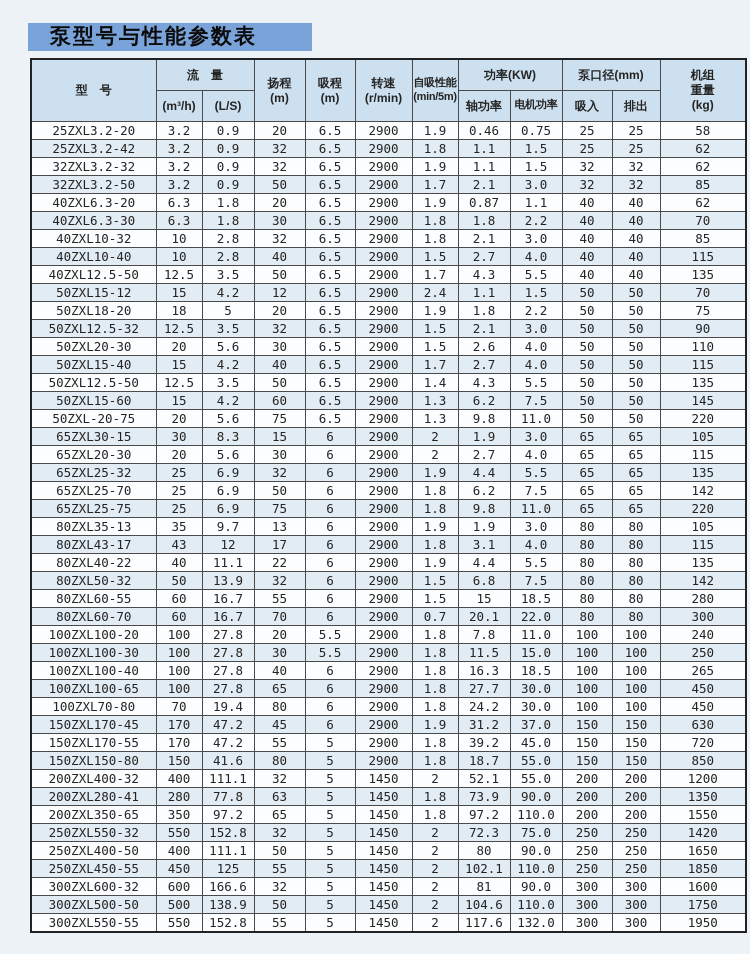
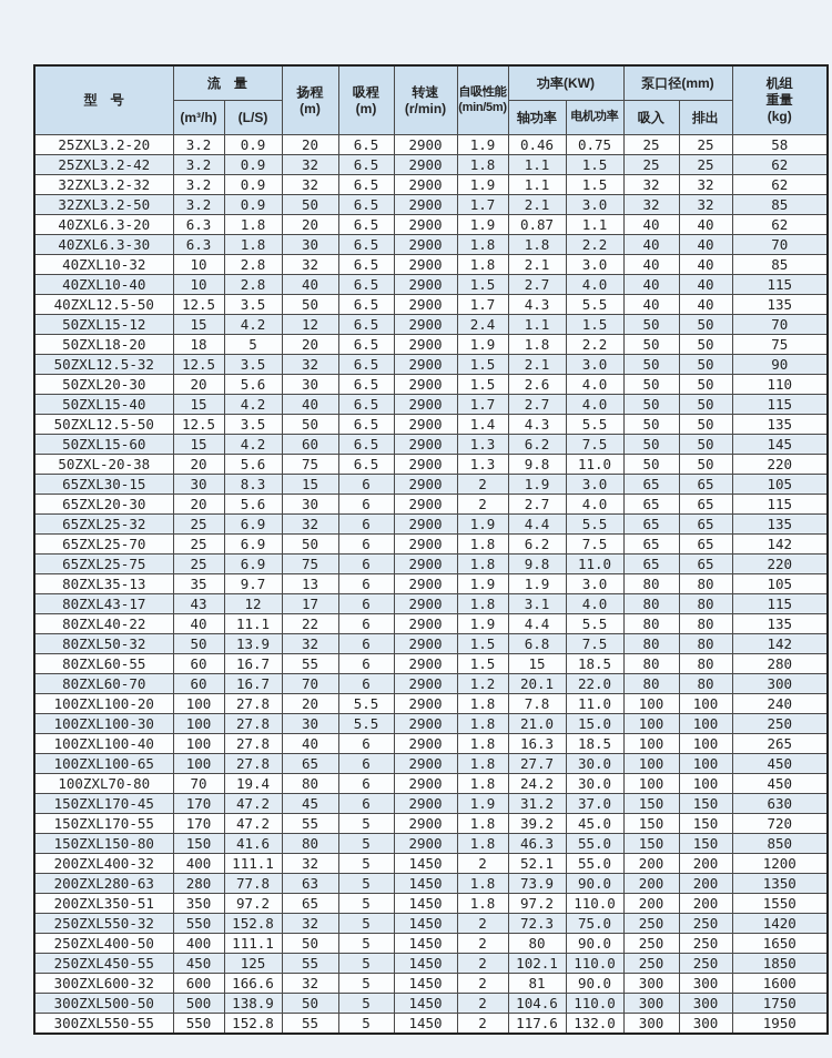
- 泵型号与性能参数表
  型 号	流 量	扬程 (m)	吸程 (m)	转速 (r/min)	自吸性能 (min/5m)	功率(KW)	泵口径(mm)	机组 重量 (kg)
  (m³/h)	(L/S)	轴功率	电机功率	吸入	排出
  25ZXL3.2-20	3.2	0.9	20	6.5	2900	1.9	0.46	0.75	25	25	58
  25ZXL3.2-42	3.2	0.9	32	6.5	2900	1.8	1.1	1.5	25	25	62
  32ZXL3.2-32	3.2	0.9	32	6.5	2900	1.9	1.1	1.5	32	32	62
  32ZXL3.2-50	3.2	0.9	50	6.5	2900	1.7	2.1	3.0	32	32	85
  40ZXL6.3-20	6.3	1.8	20	6.5	2900	1.9	0.87	1.1	40	40	62
  40ZXL6.3-30	6.3	1.8	30	6.5	2900	1.8	1.8	2.2	40	40	70
  40ZXL10-32	10	2.8	32	6.5	2900	1.8	2.1	3.0	40	40	85
  40ZXL10-40	10	2.8	40	6.5	2900	1.5	2.7	4.0	40	40	115
  40ZXL12.5-50	12.5	3.5	50	6.5	2900	1.7	4.3	5.5	40	40	135
  50ZXL15-12	15	4.2	12	6.5	2900	2.4	1.1	1.5	50	50	70
  50ZXL18-20	18	5	20	6.5	2900	1.9	1.8	2.2	50	50	75
  50ZXL12.5-32	12.5	3.5	32	6.5	2900	1.5	2.1	3.0	50	50	90
  50ZXL20-30	20	5.6	30	6.5	2900	1.5	2.6	4.0	50	50	110
  50ZXL15-40	15	4.2	40	6.5	2900	1.7	2.7	4.0	50	50	115
  50ZXL12.5-50	12.5	3.5	50	6.5	2900	1.4	4.3	5.5	50	50	135
  50ZXL15-60	15	4.2	60	6.5	2900	1.3	6.2	7.5	50	50	145
- 50ZXL-20-75	20	5.6	75	6.5	2900	1.3	9.8	11.0	50	50	220
+ 50ZXL-20-38	20	5.6	75	6.5	2900	1.3	9.8	11.0	50	50	220
  65ZXL30-15	30	8.3	15	6	2900	2	1.9	3.0	65	65	105
  65ZXL20-30	20	5.6	30	6	2900	2	2.7	4.0	65	65	115
  65ZXL25-32	25	6.9	32	6	2900	1.9	4.4	5.5	65	65	135
  65ZXL25-70	25	6.9	50	6	2900	1.8	6.2	7.5	65	65	142
  65ZXL25-75	25	6.9	75	6	2900	1.8	9.8	11.0	65	65	220
  80ZXL35-13	35	9.7	13	6	2900	1.9	1.9	3.0	80	80	105
  80ZXL43-17	43	12	17	6	2900	1.8	3.1	4.0	80	80	115
  80ZXL40-22	40	11.1	22	6	2900	1.9	4.4	5.5	80	80	135
  80ZXL50-32	50	13.9	32	6	2900	1.5	6.8	7.5	80	80	142
  80ZXL60-55	60	16.7	55	6	2900	1.5	15	18.5	80	80	280
- 80ZXL60-70	60	16.7	70	6	2900	0.7	20.1	22.0	80	80	300
+ 80ZXL60-70	60	16.7	70	6	2900	1.2	20.1	22.0	80	80	300
  100ZXL100-20	100	27.8	20	5.5	2900	1.8	7.8	11.0	100	100	240
- 100ZXL100-30	100	27.8	30	5.5	2900	1.8	11.5	15.0	100	100	250
+ 100ZXL100-30	100	27.8	30	5.5	2900	1.8	21.0	15.0	100	100	250
  100ZXL100-40	100	27.8	40	6	2900	1.8	16.3	18.5	100	100	265
  100ZXL100-65	100	27.8	65	6	2900	1.8	27.7	30.0	100	100	450
  100ZXL70-80	70	19.4	80	6	2900	1.8	24.2	30.0	100	100	450
  150ZXL170-45	170	47.2	45	6	2900	1.9	31.2	37.0	150	150	630
  150ZXL170-55	170	47.2	55	5	2900	1.8	39.2	45.0	150	150	720
- 150ZXL150-80	150	41.6	80	5	2900	1.8	18.7	55.0	150	150	850
+ 150ZXL150-80	150	41.6	80	5	2900	1.8	46.3	55.0	150	150	850
  200ZXL400-32	400	111.1	32	5	1450	2	52.1	55.0	200	200	1200
- 200ZXL280-41	280	77.8	63	5	1450	1.8	73.9	90.0	200	200	1350
+ 200ZXL280-63	280	77.8	63	5	1450	1.8	73.9	90.0	200	200	1350
- 200ZXL350-65	350	97.2	65	5	1450	1.8	97.2	110.0	200	200	1550
+ 200ZXL350-51	350	97.2	65	5	1450	1.8	97.2	110.0	200	200	1550
  250ZXL550-32	550	152.8	32	5	1450	2	72.3	75.0	250	250	1420
  250ZXL400-50	400	111.1	50	5	1450	2	80	90.0	250	250	1650
  250ZXL450-55	450	125	55	5	1450	2	102.1	110.0	250	250	1850
  300ZXL600-32	600	166.6	32	5	1450	2	81	90.0	300	300	1600
  300ZXL500-50	500	138.9	50	5	1450	2	104.6	110.0	300	300	1750
  300ZXL550-55	550	152.8	55	5	1450	2	117.6	132.0	300	300	1950
